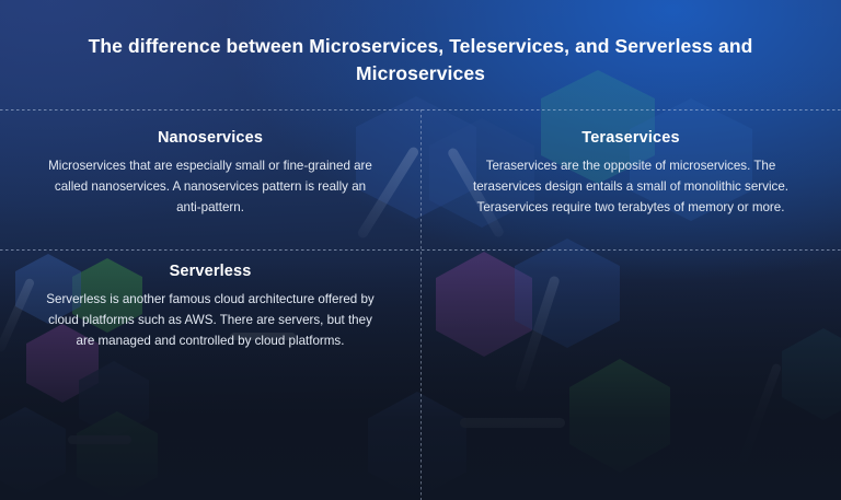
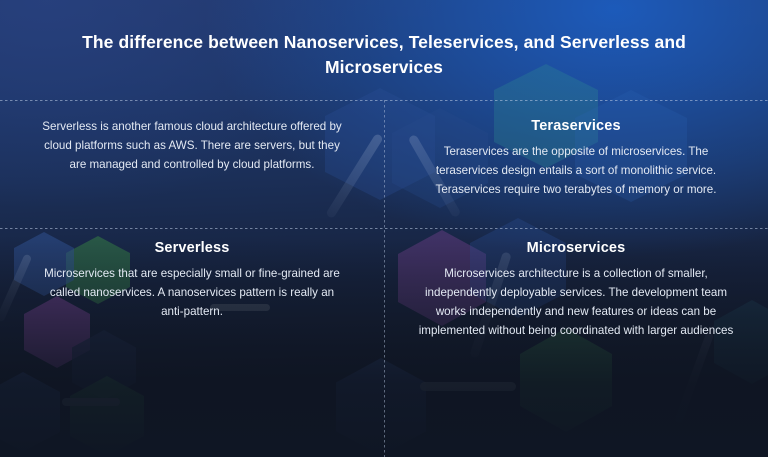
- The difference between Microservices, Teleservices, and Serverless and Microservices
+ The difference between Nanoservices, Teleservices, and Serverless and Microservices
- Nanoservices
- Microservices that are especially small or fine-grained are called nanoservices. A nanoservices pattern is really an anti-pattern.
+ Serverless is another famous cloud architecture offered by cloud platforms such as AWS. There are servers, but they are managed and controlled by cloud platforms.
  Teraservices
- Teraservices are the opposite of microservices. The teraservices design entails a small of monolithic service. Teraservices require two terabytes of memory or more.
+ Teraservices are the opposite of microservices. The teraservices design entails a sort of monolithic service. Teraservices require two terabytes of memory or more.
  Serverless
- Serverless is another famous cloud architecture offered by cloud platforms such as AWS. There are servers, but they are managed and controlled by cloud platforms.
+ Microservices that are especially small or fine-grained are called nanoservices. A nanoservices pattern is really an anti-pattern.
+ Microservices
+ Microservices architecture is a collection of smaller, independently deployable services. The development team works independently and new features or ideas can be implemented without being coordinated with larger audiences
